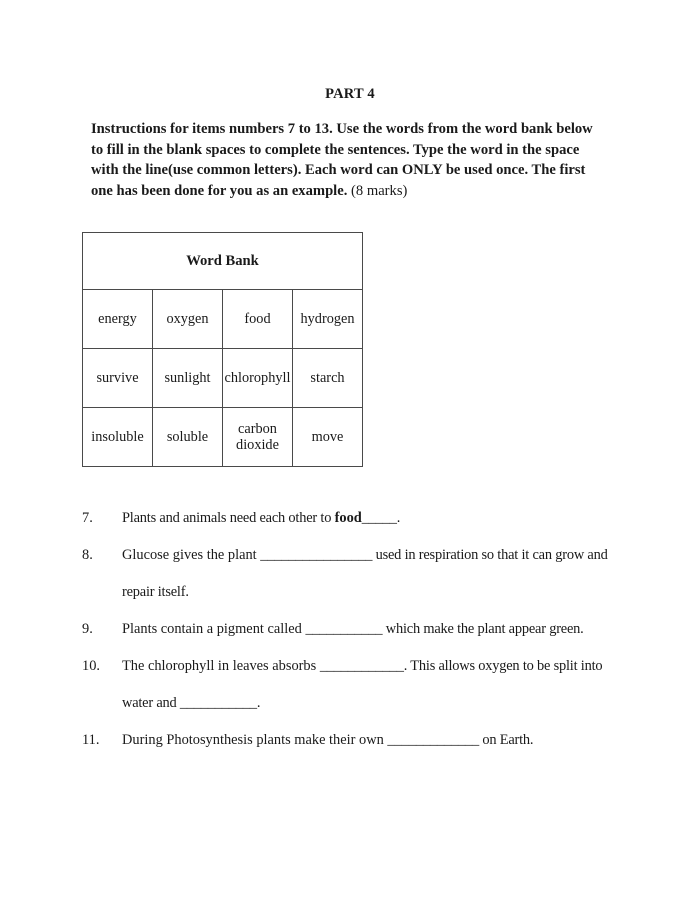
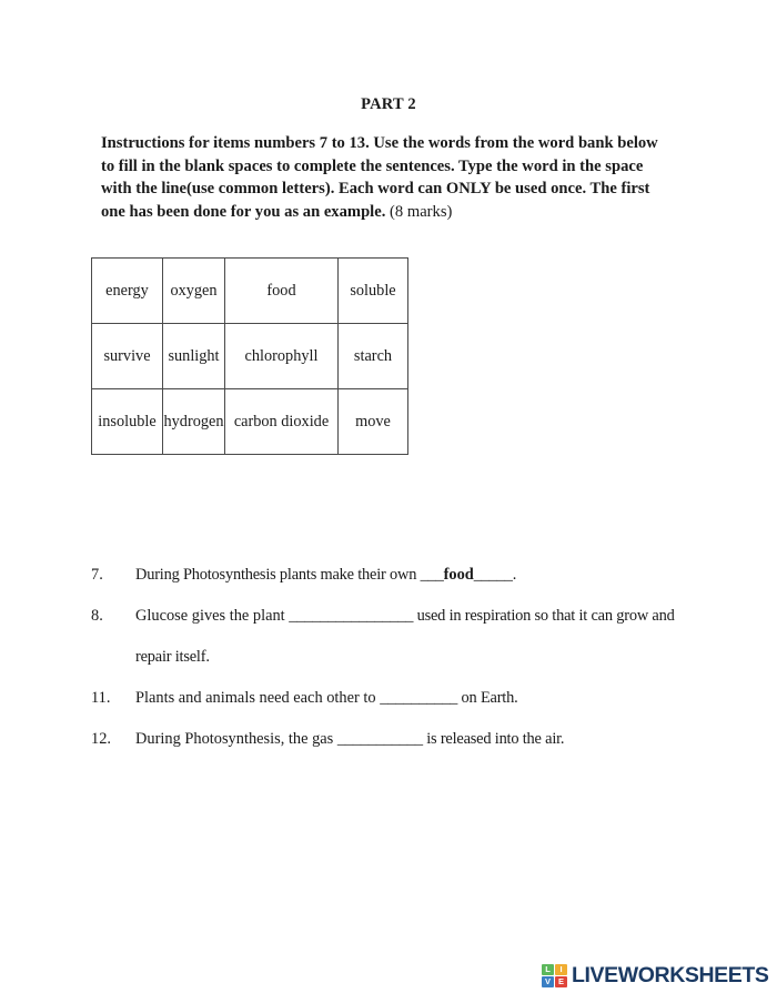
- PART 4
+ PART 2
  Instructions for items numbers 7 to 13. Use the words from the word bank below to fill in the blank spaces to complete the sentences. Type the word in the space with the line(use common letters). Each word can ONLY be used once. The first one has been done for you as an example. (8 marks)
- Word Bank
- energy	oxygen	food	hydrogen
+ energy	oxygen	food	soluble
  survive	sunlight	chlorophyll	starch
- insoluble	soluble	carbon dioxide	move
+ insoluble	hydrogen	carbon dioxide	move
  7.
- Plants and animals need each other to food_____.
+ During Photosynthesis plants make their own ___food_____.
  8.
  Glucose gives the plant ________________ used in respiration so that it can grow and repair itself.
- 9.
- Plants contain a pigment called ___________ which make the plant appear green.
- 10.
- The chlorophyll in leaves absorbs ____________. This allows oxygen to be split into water and ___________.
  11.
- During Photosynthesis plants make their own _____________ on Earth.
+ Plants and animals need each other to __________ on Earth.
+ 12.
+ During Photosynthesis, the gas ___________ is released into the air.
+ L
+ I
+ V
+ E
+ LIVEWORKSHEETS
